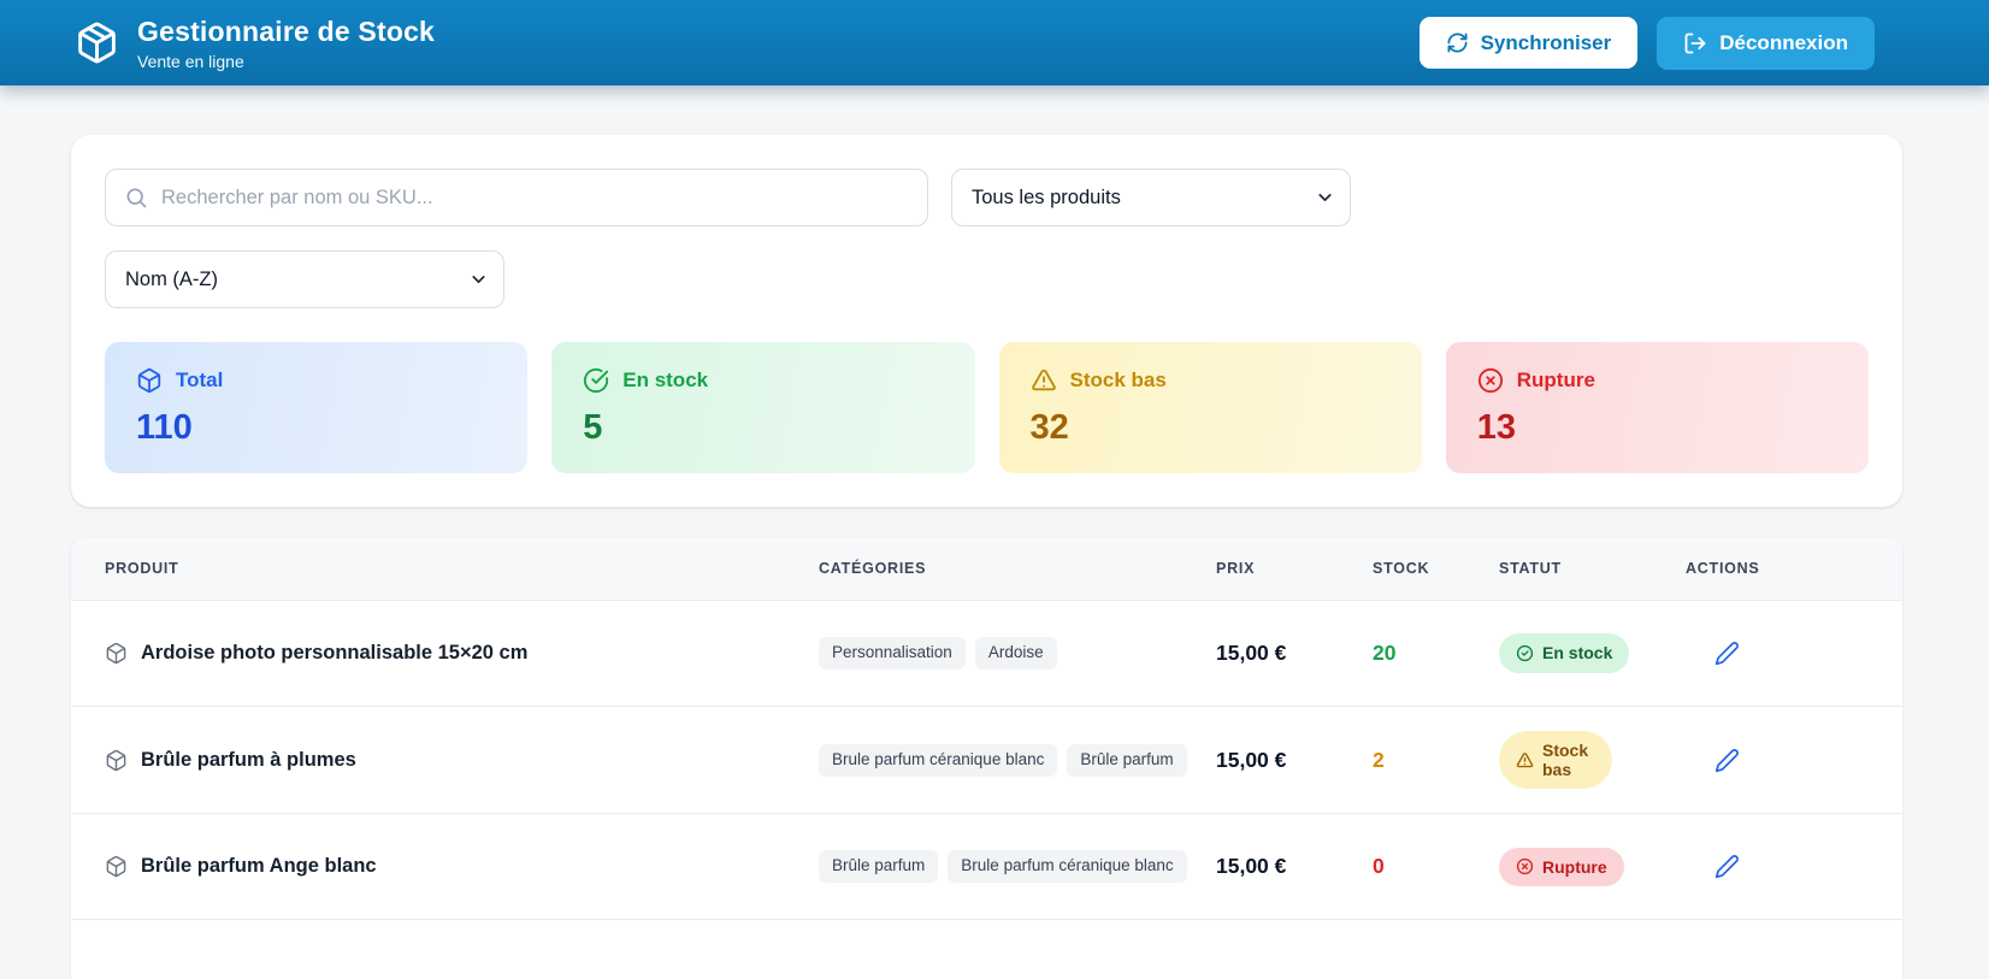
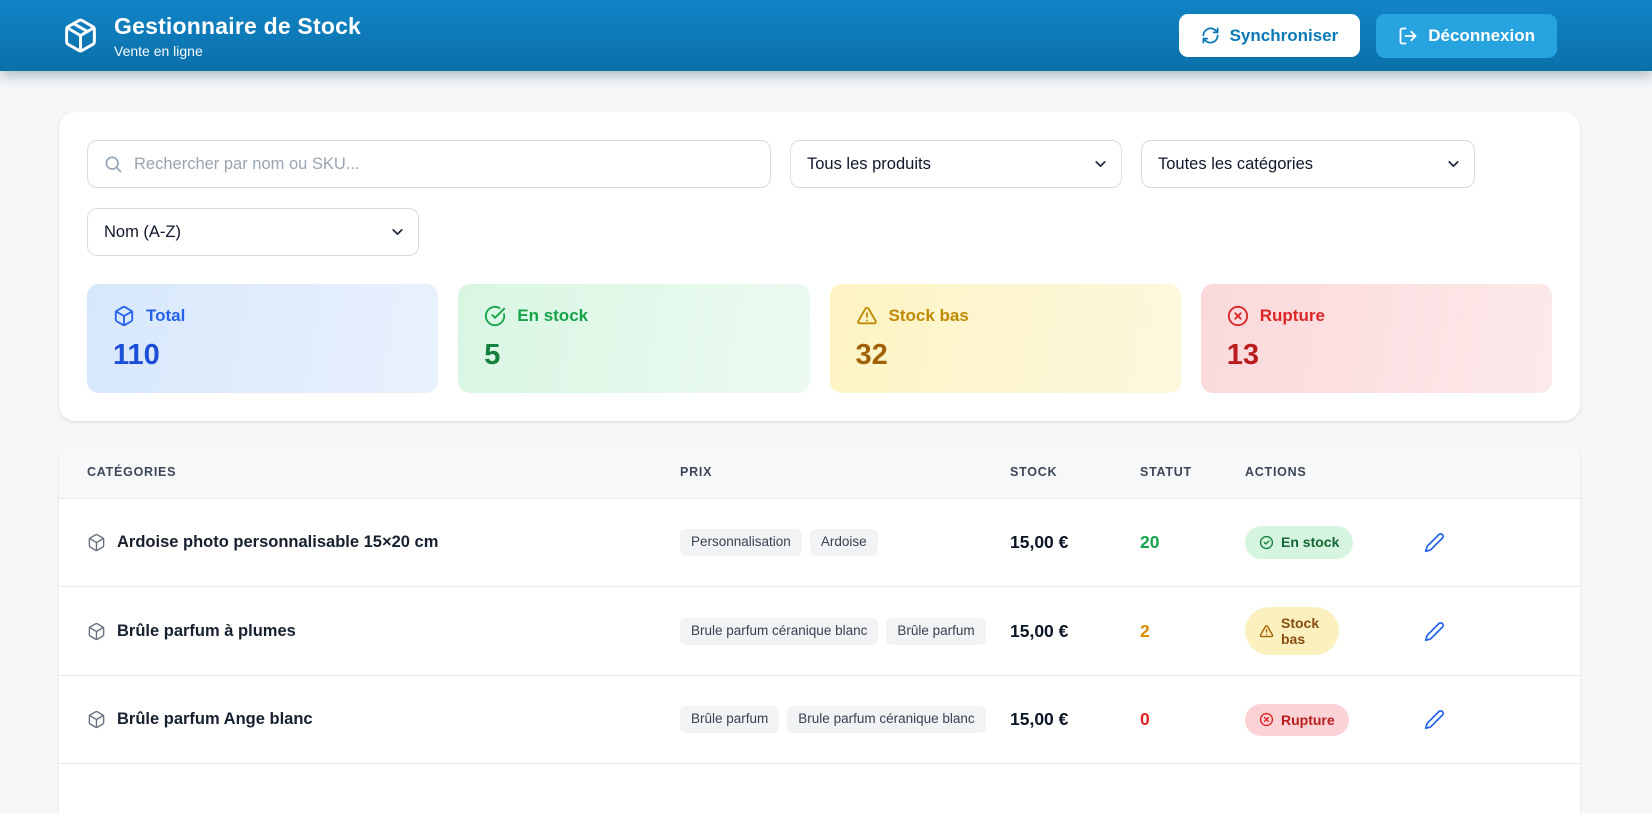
  Gestionnaire de Stock
  Vente en ligne
  Synchroniser
  Déconnexion
  Rechercher par nom ou SKU...
  Tous les produits
+ Toutes les catégories
  Nom (A-Z)
  Total
  110
  En stock
  5
  Stock bas
  32
  Rupture
  13
- PRODUIT
  CATÉGORIES
  PRIX
  STOCK
  STATUT
  ACTIONS
  Ardoise photo personnalisable 15×20 cm
  Personnalisation
  Ardoise
  15,00 €
  20
  En stock
  Brûle parfum à plumes
  Brule parfum céranique blanc
  Brûle parfum
  15,00 €
  2
  Stock bas
  Brûle parfum Ange blanc
  Brûle parfum
  Brule parfum céranique blanc
  15,00 €
  0
  Rupture
